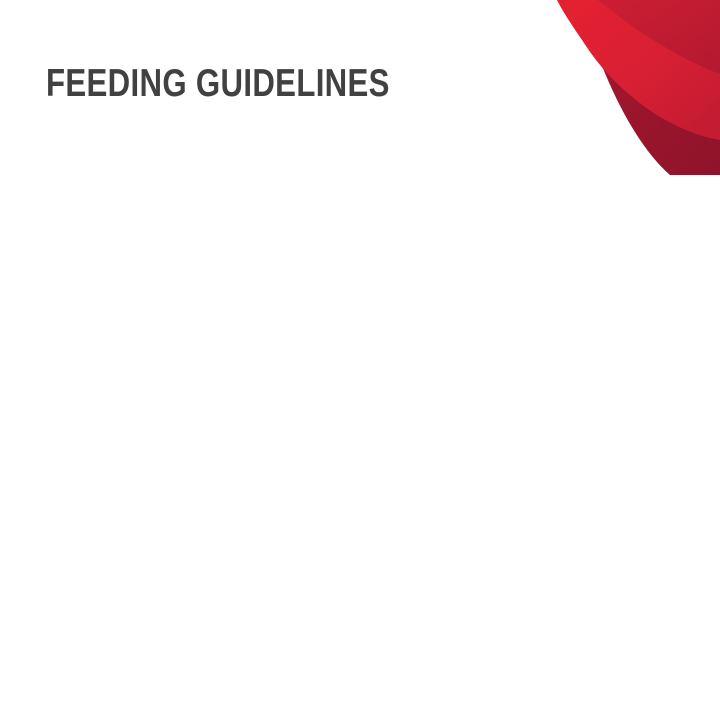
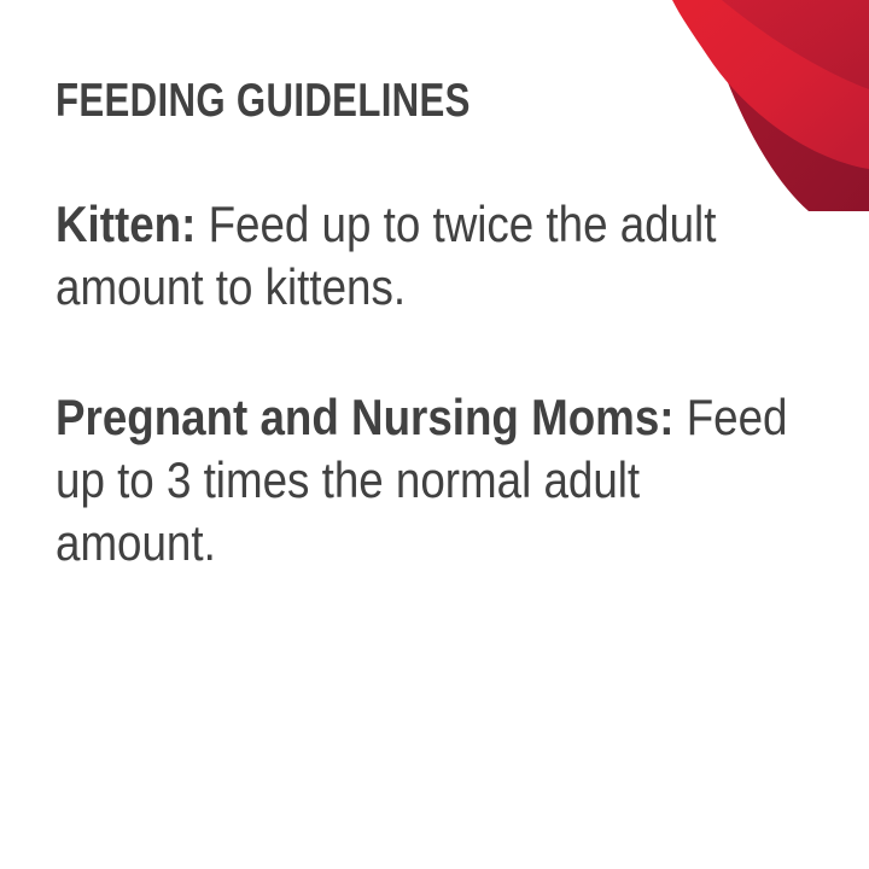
  FEEDING GUIDELINES
+ Kitten: Feed up to twice the adult amount to kittens.
+ Pregnant and Nursing Moms: Feed up to 3 times the normal adult amount.
